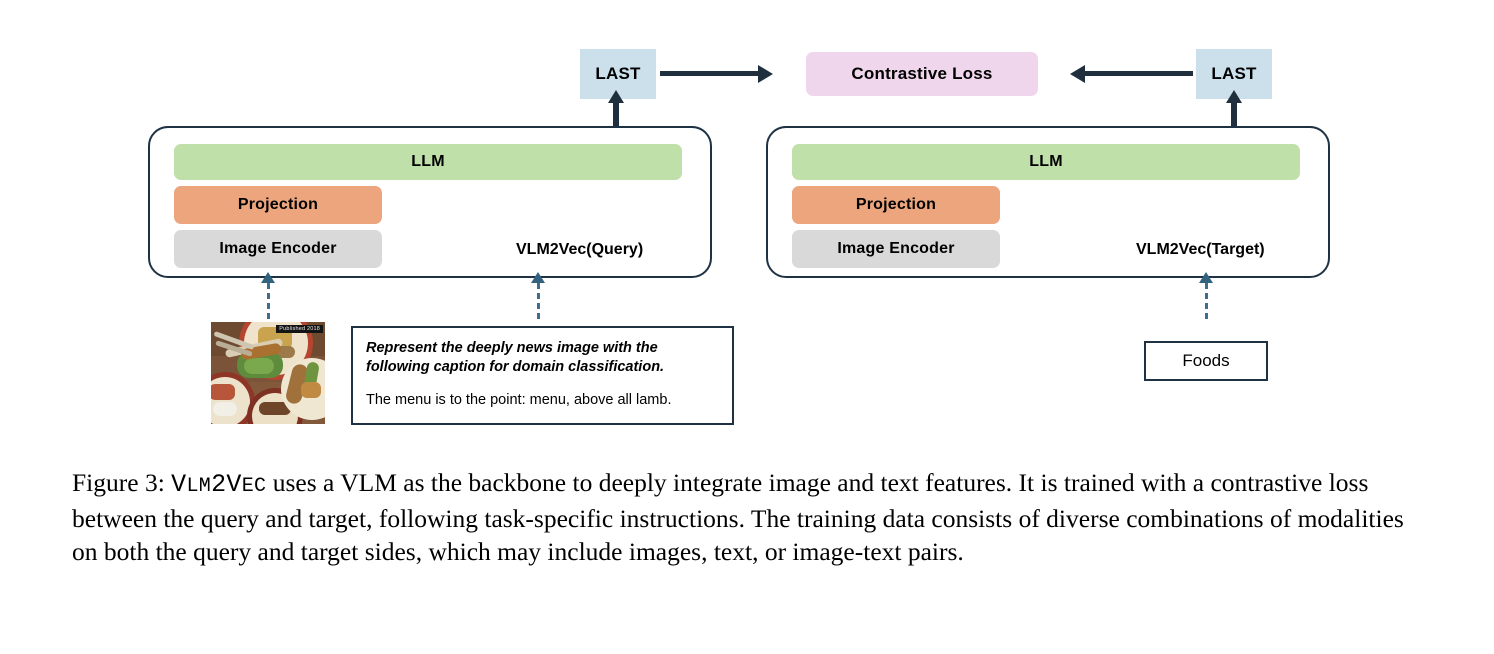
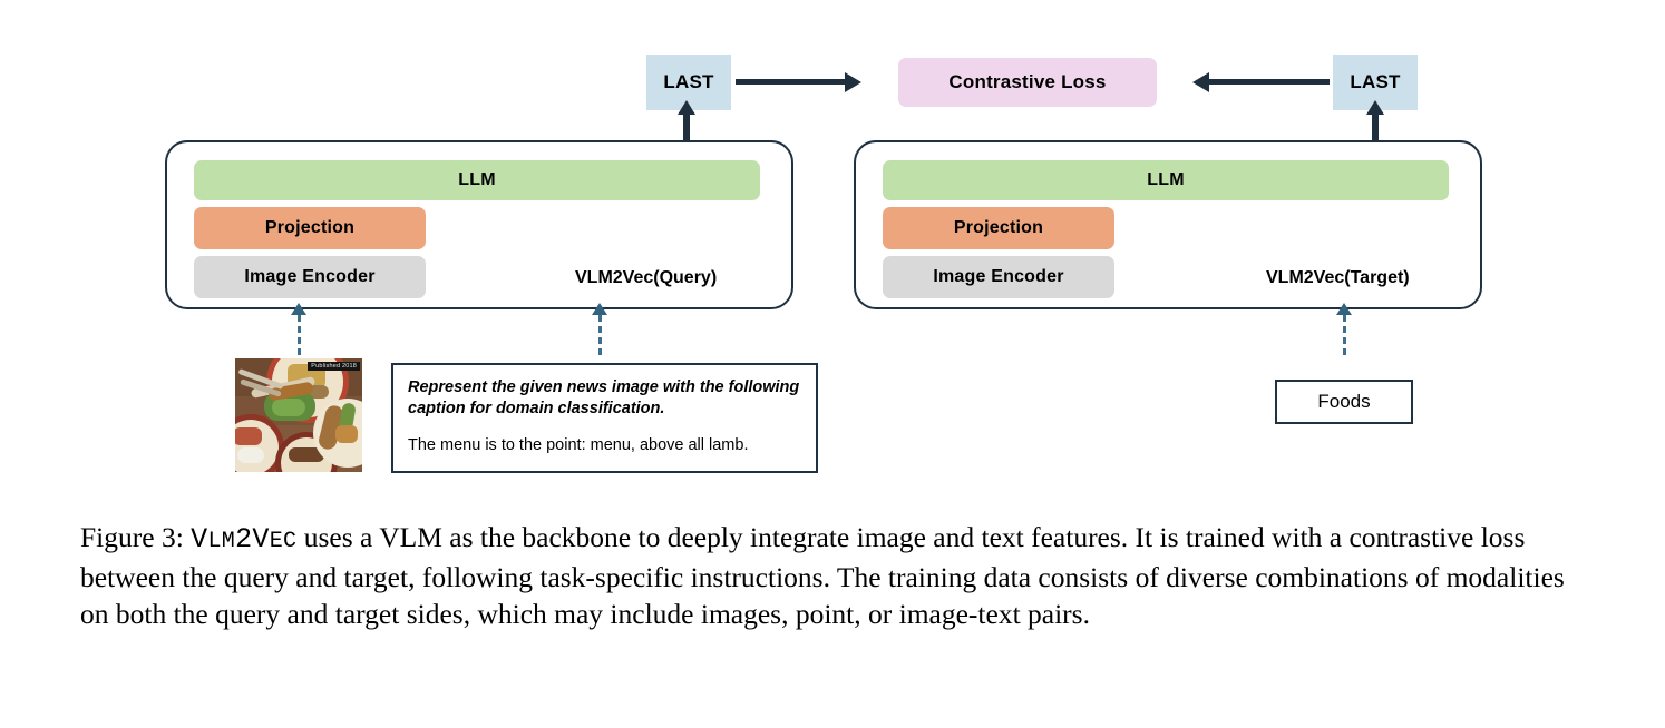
  LAST
  Contrastive Loss
  LAST
  LLM
  Projection
  Image Encoder
  VLM2Vec(Query)
  LLM
  Projection
  Image Encoder
  VLM2Vec(Target)
- Represent the deeply news image with the following caption for domain classification.
+ Represent the given news image with the following caption for domain classification.
  The menu is to the point: menu, above all lamb.
  Foods
- Figure 3: VLM2VEC uses a VLM as the backbone to deeply integrate image and text features. It is trained with a contrastive loss between the query and target, following task-specific instructions. The training data consists of diverse combinations of modalities on both the query and target sides, which may include images, text, or image-text pairs.
+ Figure 3: VLM2VEC uses a VLM as the backbone to deeply integrate image and text features. It is trained with a contrastive loss between the query and target, following task-specific instructions. The training data consists of diverse combinations of modalities on both the query and target sides, which may include images, point, or image-text pairs.
